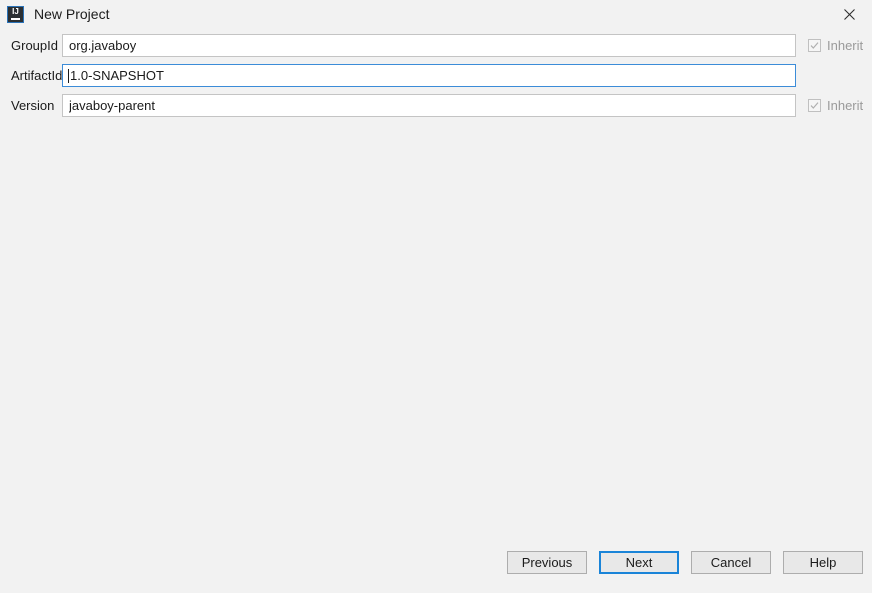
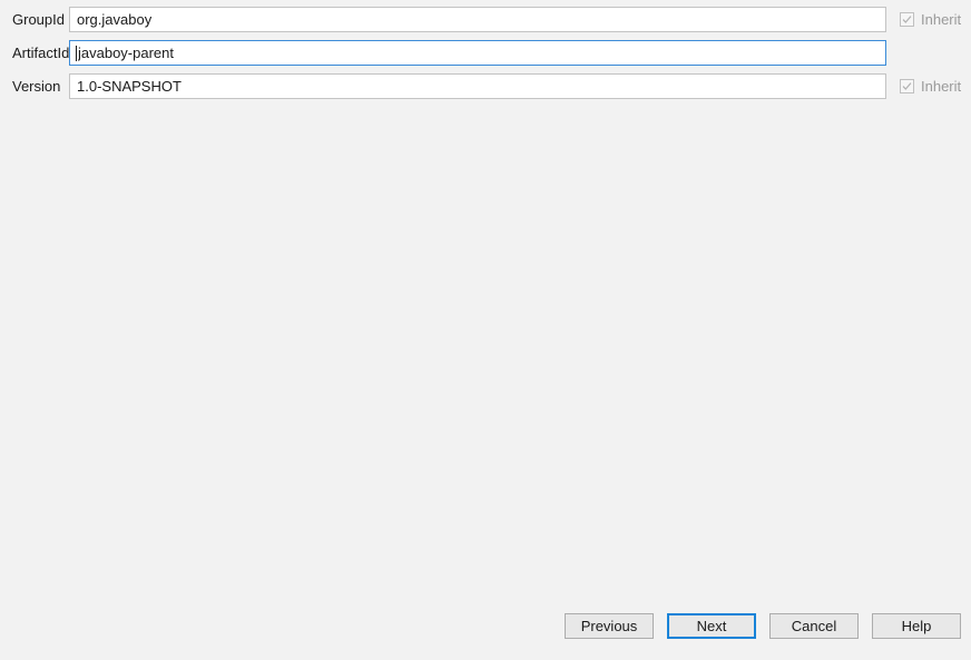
- IJ
- New Project
  GroupId
  org.javaboy
  Inherit
  ArtifactId
- 1.0-SNAPSHOT
+ javaboy-parent
  Version
- javaboy-parent
+ 1.0-SNAPSHOT
  Inherit
  Previous
  Next
  Cancel
  Help
